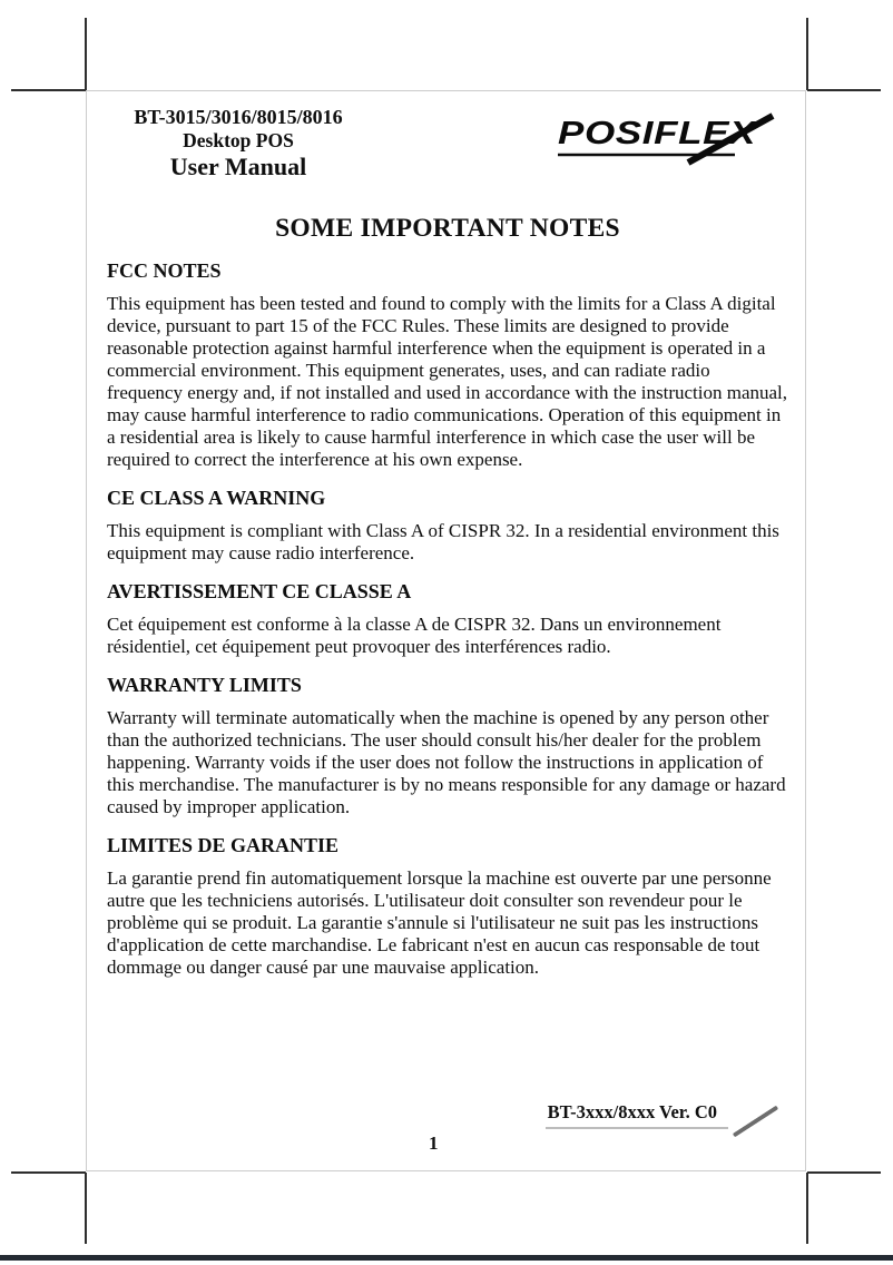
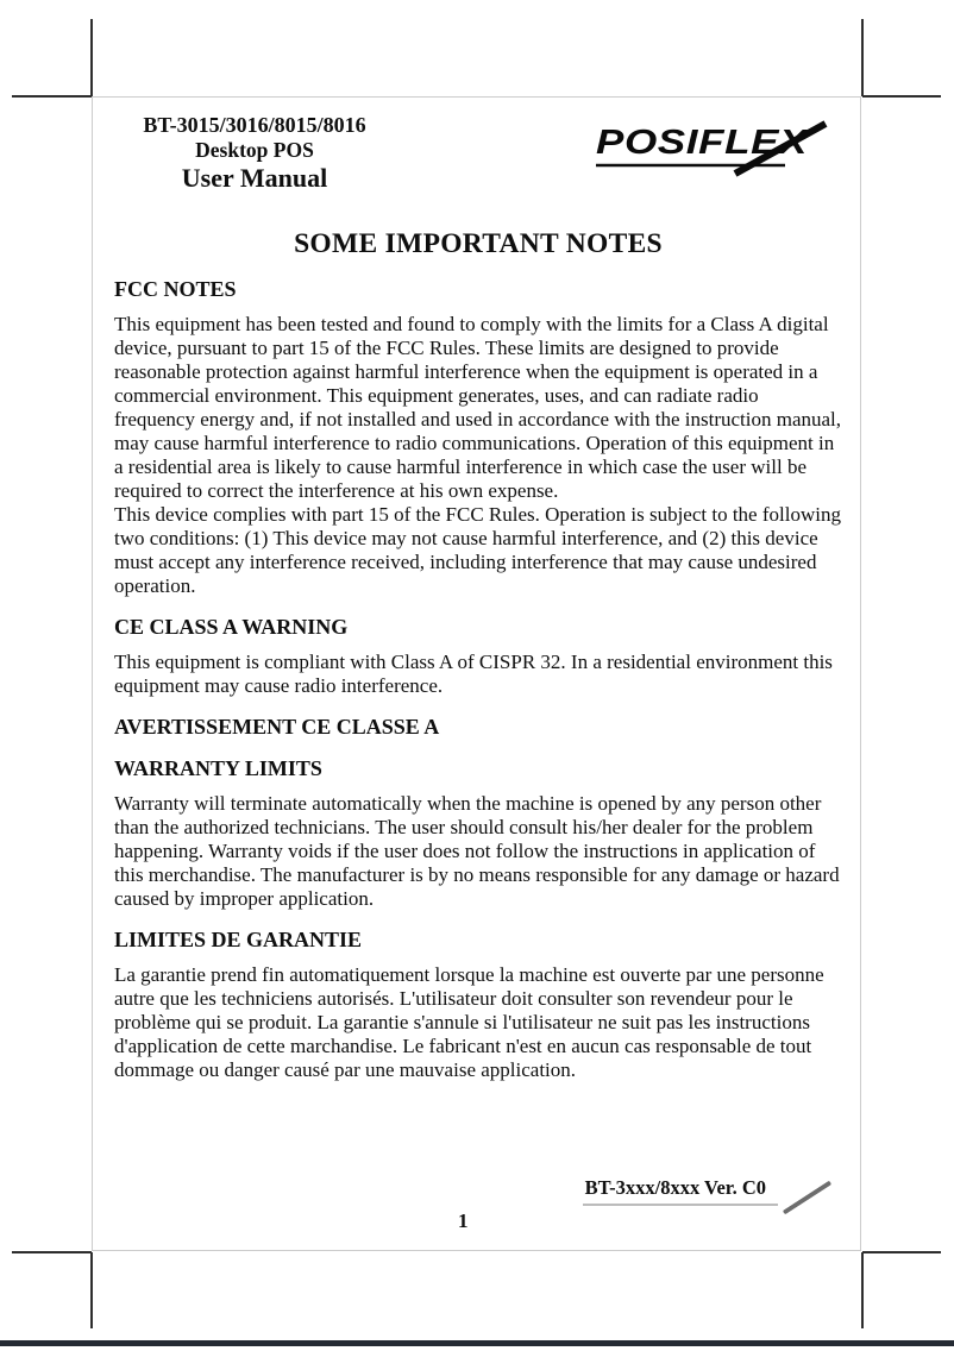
  BT-3015/3016/8015/8016
  Desktop POS
  User Manual
  POSIFLE
  SOME IMPORTANT NOTES
  FCC NOTES
  This equipment has been tested and found to comply with the limits for a Class A digital device, pursuant to part 15 of the FCC Rules. These limits are designed to provide reasonable protection against harmful interference when the equipment is operated in a commercial environment. This equipment generates, uses, and can radiate radio frequency energy and, if not installed and used in accordance with the instruction manual, may cause harmful interference to radio communications. Operation of this equipment in a residential area is likely to cause harmful interference in which case the user will be required to correct the interference at his own expense.
+ This device complies with part 15 of the FCC Rules. Operation is subject to the following two conditions: (1) This device may not cause harmful interference, and (2) this device must accept any interference received, including interference that may cause undesired operation.
  CE CLASS A WARNING
  This equipment is compliant with Class A of CISPR 32. In a residential environment this equipment may cause radio interference.
  AVERTISSEMENT CE CLASSE A
- Cet équipement est conforme à la classe A de CISPR 32. Dans un environnement résidentiel, cet équipement peut provoquer des interférences radio.
  WARRANTY LIMITS
  Warranty will terminate automatically when the machine is opened by any person other than the authorized technicians. The user should consult his/her dealer for the problem happening. Warranty voids if the user does not follow the instructions in application of this merchandise. The manufacturer is by no means responsible for any damage or hazard caused by improper application.
  LIMITES DE GARANTIE
  La garantie prend fin automatiquement lorsque la machine est ouverte par une personne autre que les techniciens autorisés. L'utilisateur doit consulter son revendeur pour le problème qui se produit. La garantie s'annule si l'utilisateur ne suit pas les instructions d'application de cette marchandise. Le fabricant n'est en aucun cas responsable de tout dommage ou danger causé par une mauvaise application.
  BT-3xxx/8xxx Ver. C0
  1
